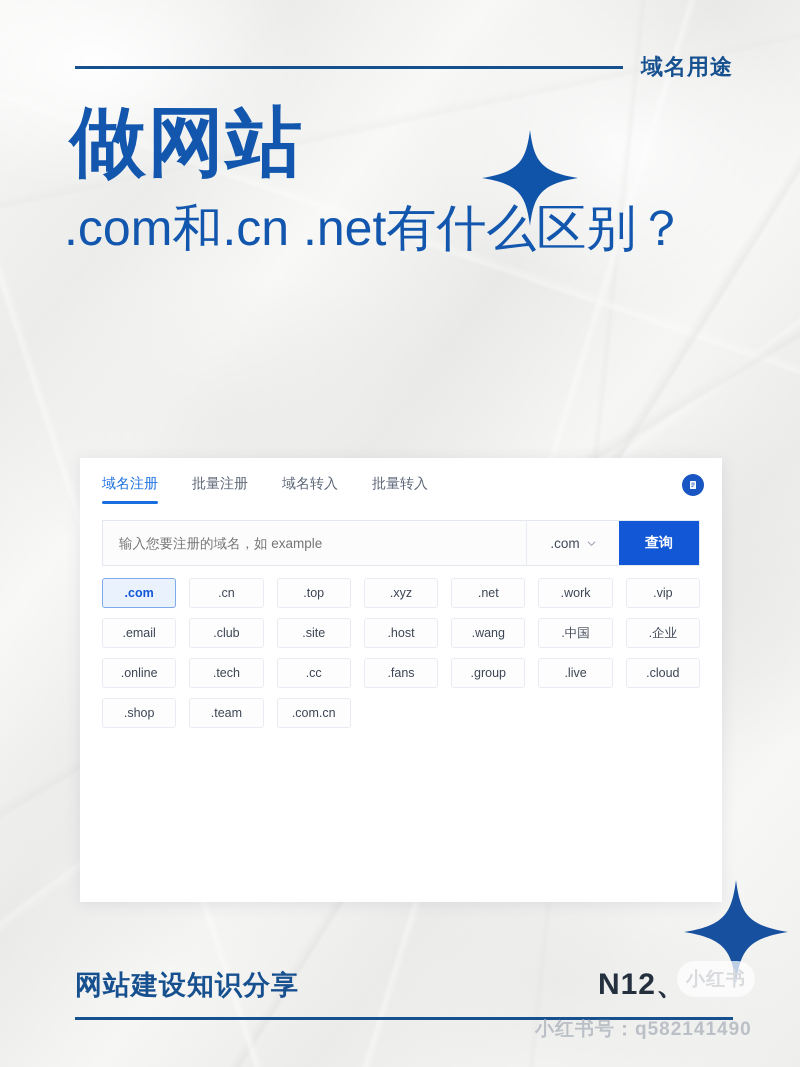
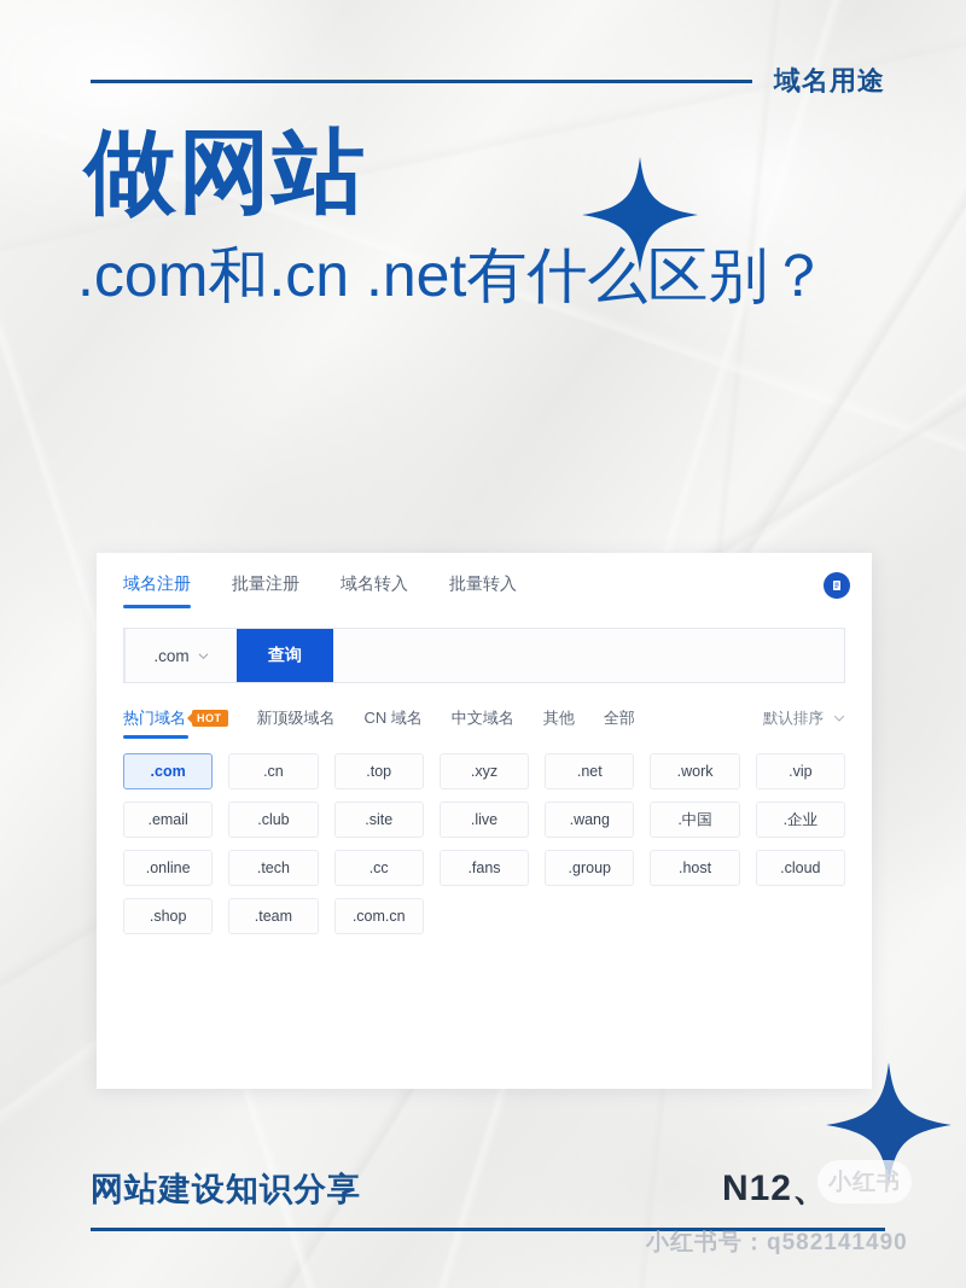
  域名用途
  做网站
  .com和.cn .net有什么区别？
  域名注册
  批量注册
  域名转入
  批量转入
- 输入您要注册的域名，如 example
  .com
  查询
+ 热门域名
+ HOT
+ 新顶级域名
+ CN 域名
+ 中文域名
+ 其他
+ 全部
+ 默认排序
  .com
  .cn
  .top
  .xyz
  .net
  .work
  .vip
  .email
  .club
  .site
- .host
+ .live
  .wang
  .中国
  .企业
  .online
  .tech
  .cc
  .fans
  .group
- .live
+ .host
  .cloud
  .shop
  .team
  .com.cn
  网站建设知识分享
  N12、
  小红书
  小红书号：q582141490
